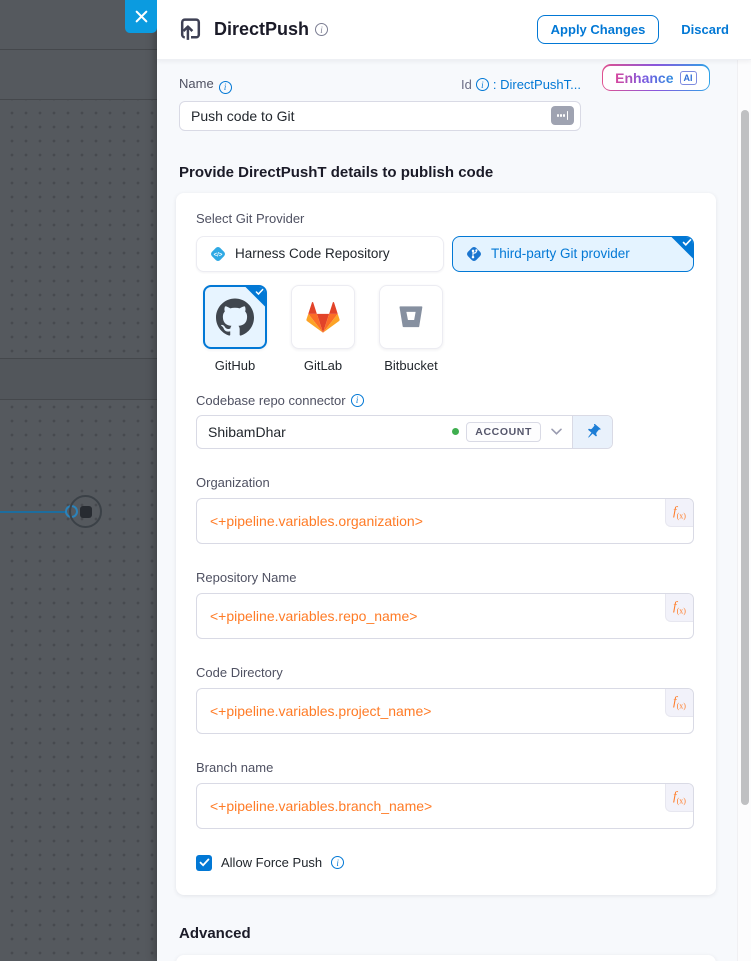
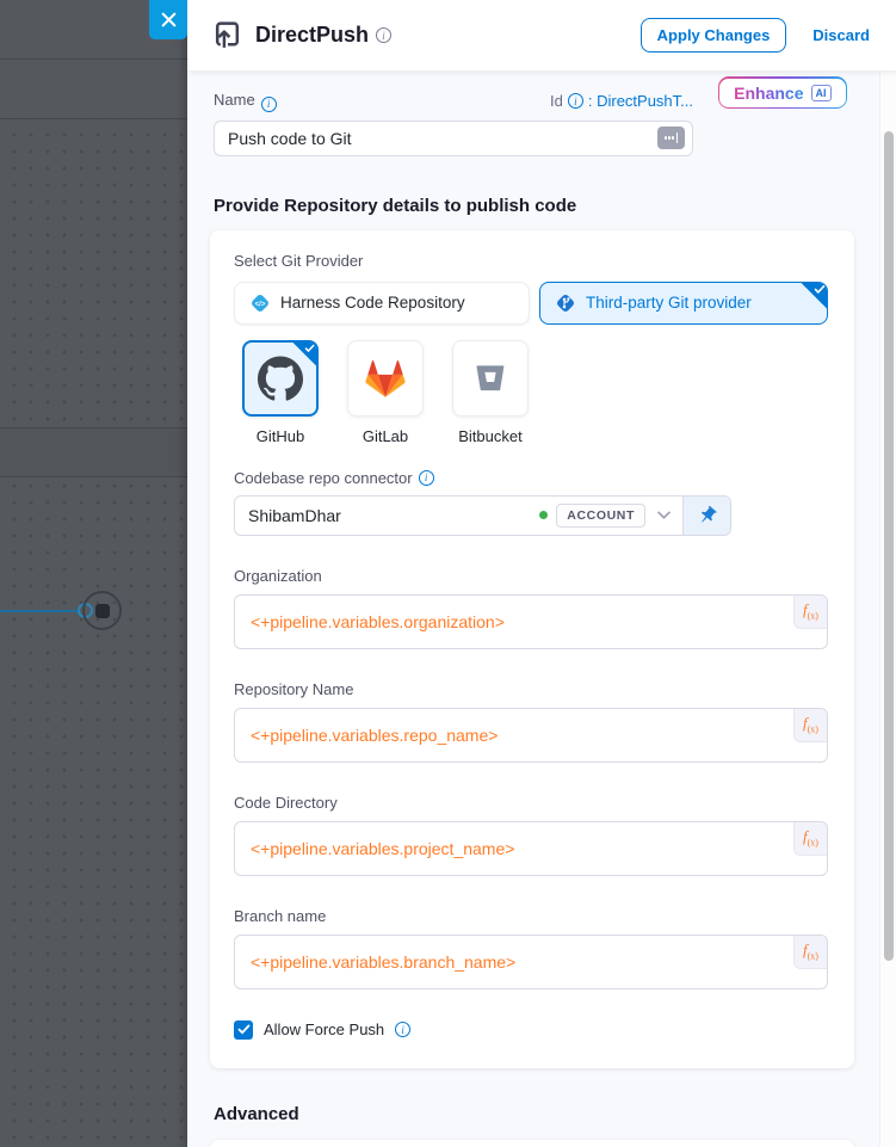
  DirectPush
  i
  Apply Changes
  Discard
  Name i
  Id
  i
  : DirectPushT...
  Push code to Git
  Enhance
  AI
- Provide DirectPushT details to publish code
+ Provide Repository details to publish code
  Select Git Provider
  Harness Code Repository
  Third-party Git provider
  GitHub
  GitLab
  Bitbucket
  Codebase repo connector
  i
  ShibamDhar
  ACCOUNT
  Organization
  <+pipeline.variables.organization>
  f(x)
  Repository Name
  <+pipeline.variables.repo_name>
  f(x)
  Code Directory
  <+pipeline.variables.project_name>
  f(x)
  Branch name
  <+pipeline.variables.branch_name>
  f(x)
  Allow Force Push
  i
  Advanced
